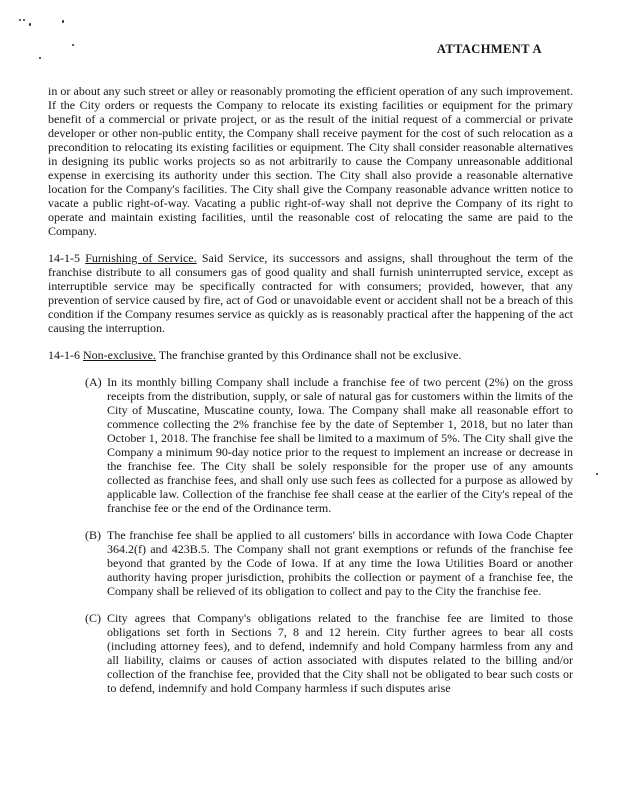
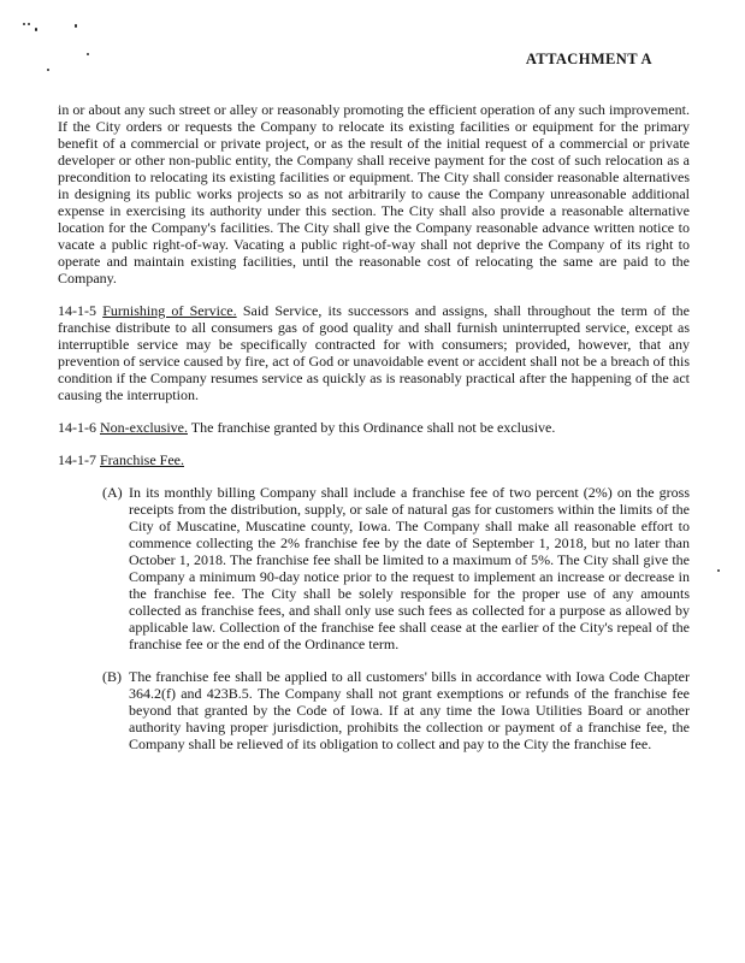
  ATTACHMENT A
  in or about any such street or alley or reasonably promoting the efficient operation of any such improvement. If the City orders or requests the Company to relocate its existing facilities or equipment for the primary benefit of a commercial or private project, or as the result of the initial request of a commercial or private developer or other non-public entity, the Company shall receive payment for the cost of such relocation as a precondition to relocating its existing facilities or equipment. The City shall consider reasonable alternatives in designing its public works projects so as not arbitrarily to cause the Company unreasonable additional expense in exercising its authority under this section. The City shall also provide a reasonable alternative location for the Company's facilities. The City shall give the Company reasonable advance written notice to vacate a public right-of-way. Vacating a public right-of-way shall not deprive the Company of its right to operate and maintain existing facilities, until the reasonable cost of relocating the same are paid to the Company.
  14-1-5 Furnishing of Service. Said Service, its successors and assigns, shall throughout the term of the franchise distribute to all consumers gas of good quality and shall furnish uninterrupted service, except as interruptible service may be specifically contracted for with consumers; provided, however, that any prevention of service caused by fire, act of God or unavoidable event or accident shall not be a breach of this condition if the Company resumes service as quickly as is reasonably practical after the happening of the act causing the interruption.
  14-1-6 Non-exclusive. The franchise granted by this Ordinance shall not be exclusive.
+ 14-1-7 Franchise Fee.
  (A)
  In its monthly billing Company shall include a franchise fee of two percent (2%) on the gross receipts from the distribution, supply, or sale of natural gas for customers within the limits of the City of Muscatine, Muscatine county, Iowa. The Company shall make all reasonable effort to commence collecting the 2% franchise fee by the date of September 1, 2018, but no later than October 1, 2018. The franchise fee shall be limited to a maximum of 5%. The City shall give the Company a minimum 90-day notice prior to the request to implement an increase or decrease in the franchise fee. The City shall be solely responsible for the proper use of any amounts collected as franchise fees, and shall only use such fees as collected for a purpose as allowed by applicable law. Collection of the franchise fee shall cease at the earlier of the City's repeal of the franchise fee or the end of the Ordinance term.
  (B)
  The franchise fee shall be applied to all customers' bills in accordance with Iowa Code Chapter 364.2(f) and 423B.5. The Company shall not grant exemptions or refunds of the franchise fee beyond that granted by the Code of Iowa. If at any time the Iowa Utilities Board or another authority having proper jurisdiction, prohibits the collection or payment of a franchise fee, the Company shall be relieved of its obligation to collect and pay to the City the franchise fee.
- (C)
- City agrees that Company's obligations related to the franchise fee are limited to those obligations set forth in Sections 7, 8 and 12 herein. City further agrees to bear all costs (including attorney fees), and to defend, indemnify and hold Company harmless from any and all liability, claims or causes of action associated with disputes related to the billing and/or collection of the franchise fee, provided that the City shall not be obligated to bear such costs or to defend, indemnify and hold Company harmless if such disputes arise
